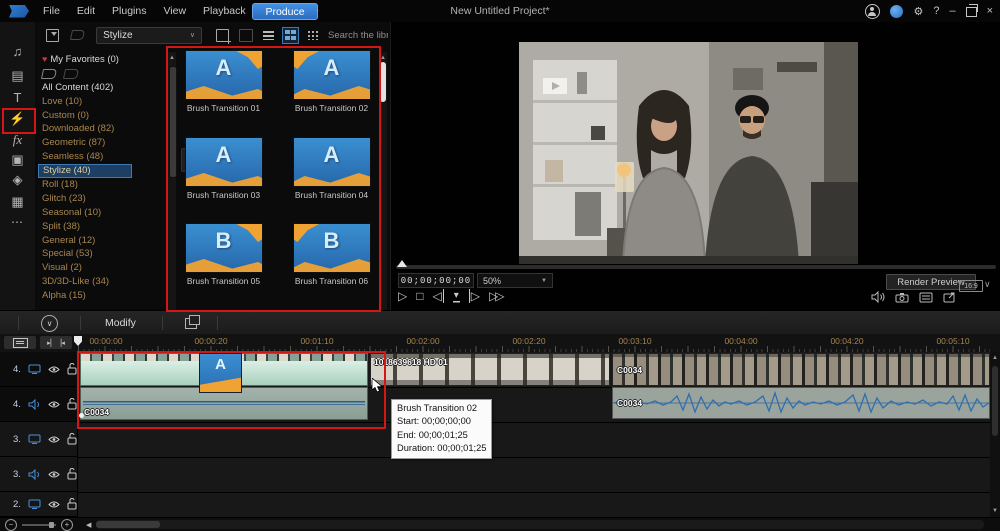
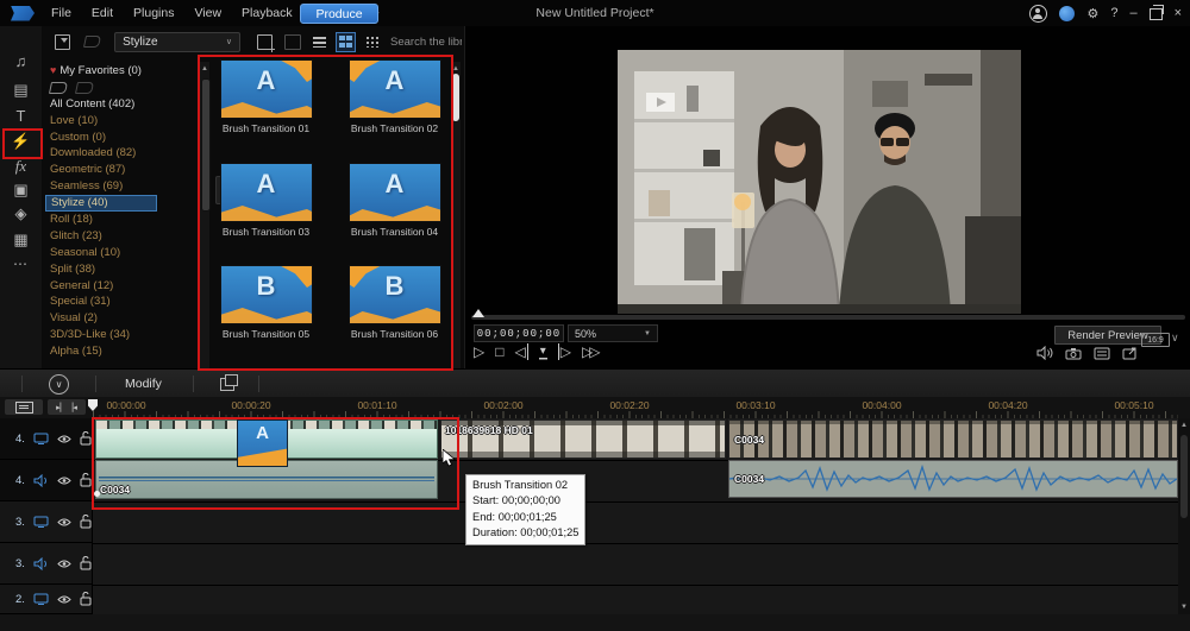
  File
  Edit
  Plugins
  View
  Playback
  Produce
  New Untitled Project*
  ⚙
  ?
  –
  ×
  ♫
  ▤
  T
  ⚡
  fx
  ▣
  ◈
  ▦
  ⋯
  Stylize
  Search the libr
  ♥ My Favorites (0)
  All Content (402)
  Love (10)
  Custom (0)
  Downloaded (82)
  Geometric (87)
- Seamless (48)
+ Seamless (69)
  Stylize (40)
  Roll (18)
  Glitch (23)
  Seasonal (10)
  Split (38)
  General (12)
- Special (53)
+ Special (31)
  Visual (2)
  3D/3D-Like (34)
  Alpha (15)
  A
  Brush Transition 01
  A
  Brush Transition 02
  A
  Brush Transition 03
  A
  Brush Transition 04
  B
  Brush Transition 05
  B
  Brush Transition 06
  00;00;00;00
  50%
  ▷
  □
  ◁
  ▾
  ▷
  ▷▷
  Render Preview
  ∨
  ∨
  Modify
  00:00:00
  00:00:20
  00:01:10
  00:02:00
  00:02:20
  00:03:10
  00:04:00
  00:04:20
  00:05:10
  4.
  4.
  3.
  3.
  2.
  C0034
  A
  1018639618 HD 01
  C0034
  C0034
- −
- +
  Brush Transition 02
  Start: 00;00;00;00
  End: 00;00;01;25
  Duration: 00;00;01;25
